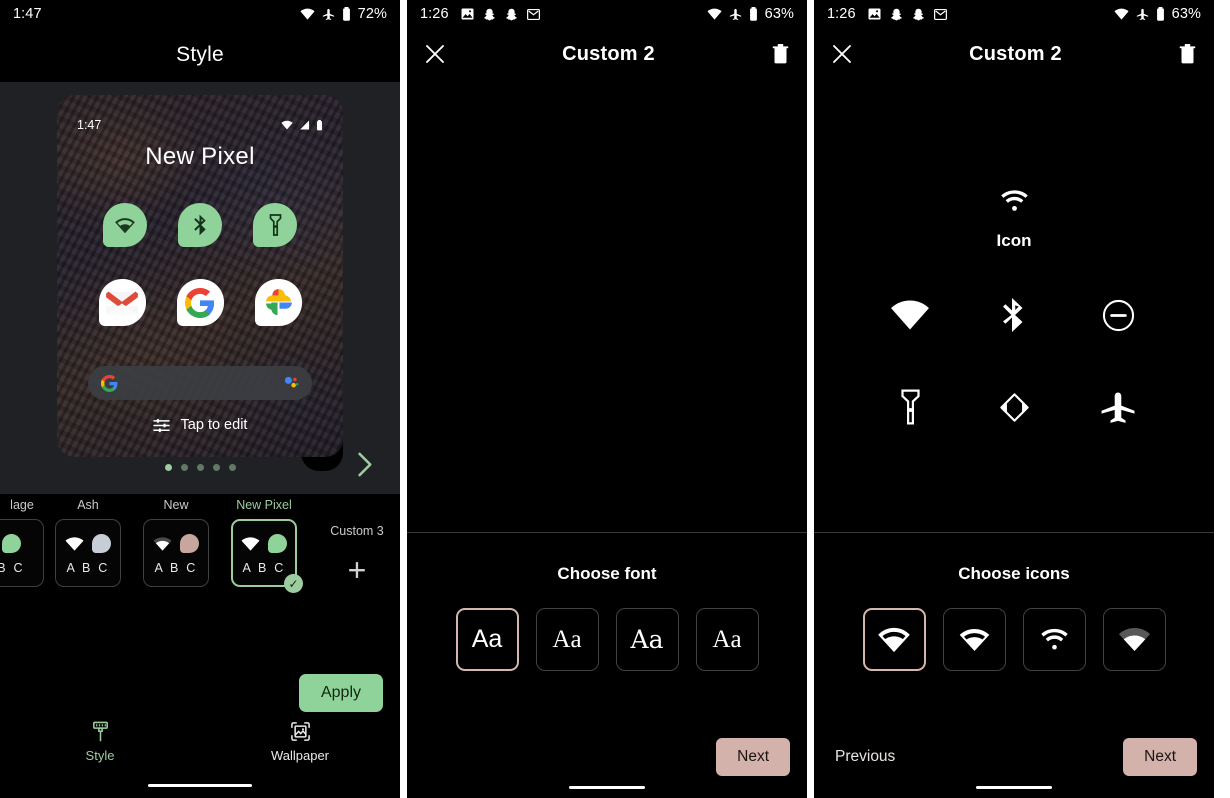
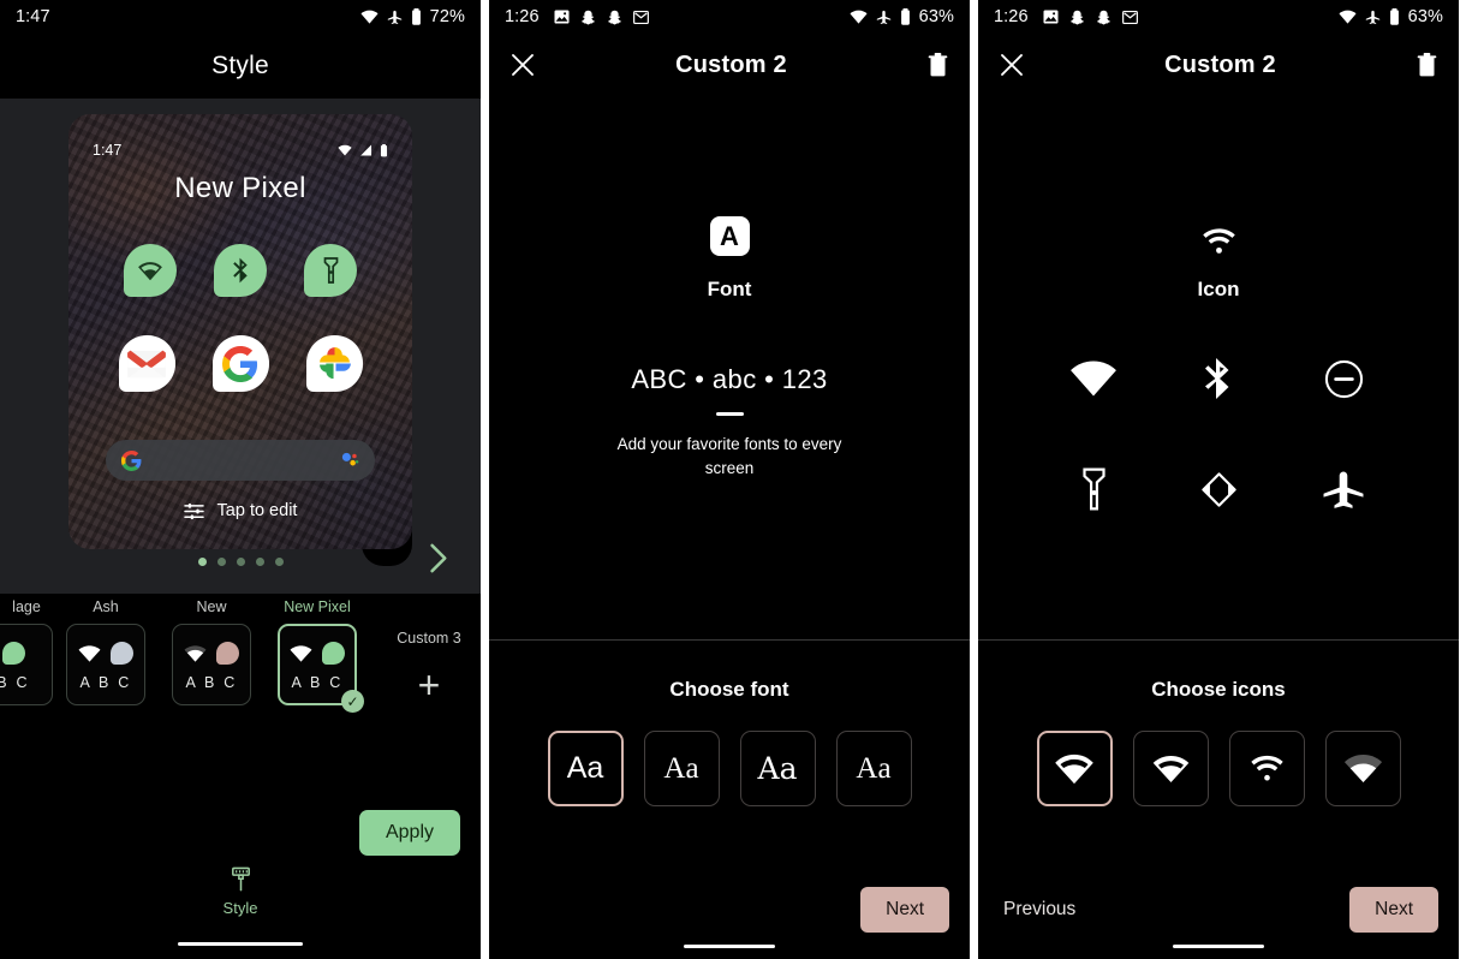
  1:47
  72%
  Style
  1:47
  New Pixel
  Tap to edit
  lage
  B C
  Ash
  A B C
  New
  A B C
  New Pixel
  A B C
  ✓
  Custom 3
  +
  Apply
  Style
- Wallpaper
  1:26
  63%
  Custom 2
+ A
+ Font
+ ABC • abc • 123
+ Add your favorite fonts to every screen
  Choose font
  Aa
  Aa
  Aa
  Aa
  Next
  1:26
  63%
  Custom 2
  Icon
  Choose icons
  Previous
  Next
